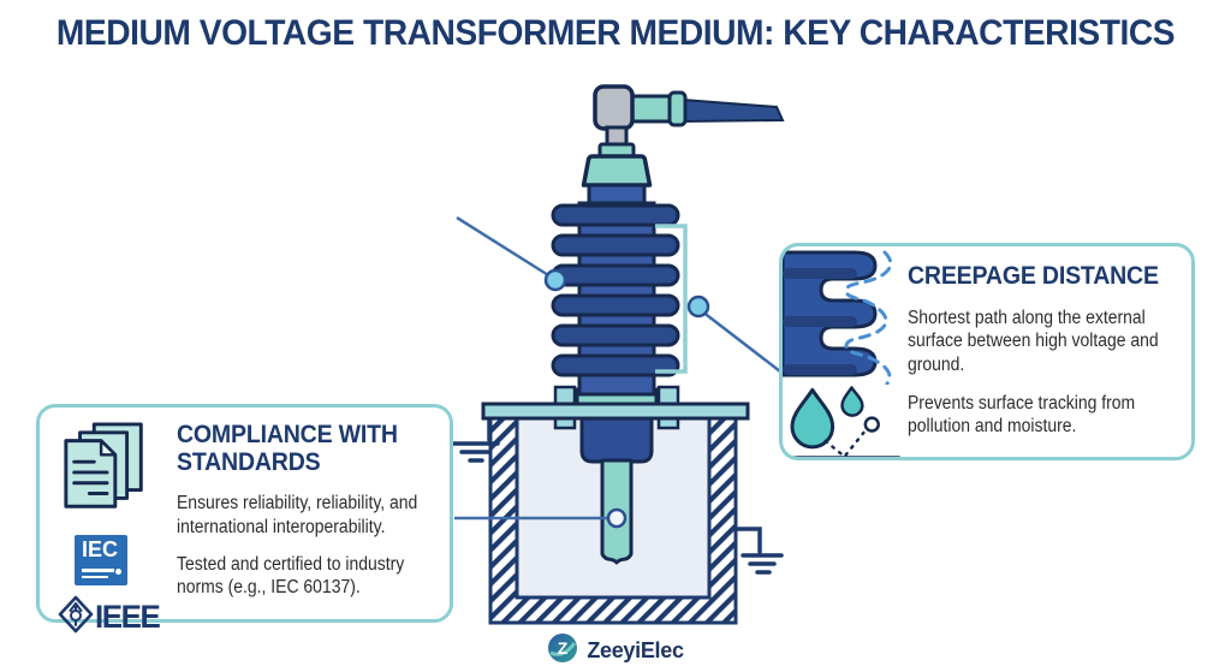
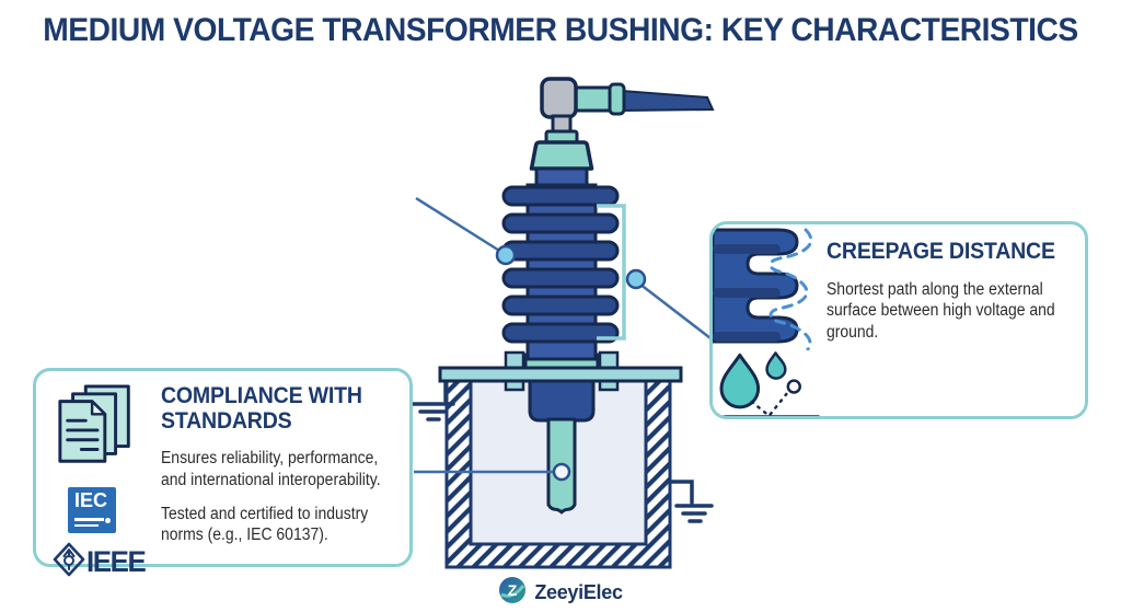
- MEDIUM VOLTAGE TRANSFORMER MEDIUM: KEY CHARACTERISTICS
+ MEDIUM VOLTAGE TRANSFORMER BUSHING: KEY CHARACTERISTICS
  CREEPAGE DISTANCE
  Shortest path along the external surface between high voltage and ground.
- Prevents surface tracking from pollution and moisture.
  IEC
  IEEE
  COMPLIANCE WITH STANDARDS
- Ensures reliability, reliability, and international interoperability.
+ Ensures reliability, performance, and international interoperability.
  Tested and certified to industry norms (e.g., IEC 60137).
  Z
  ZeeyiElec
